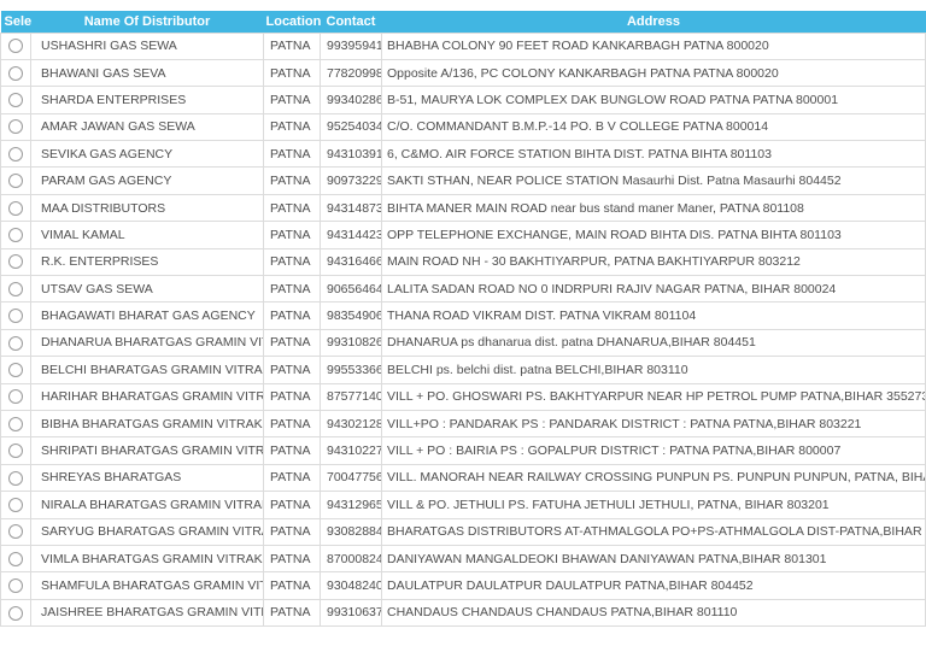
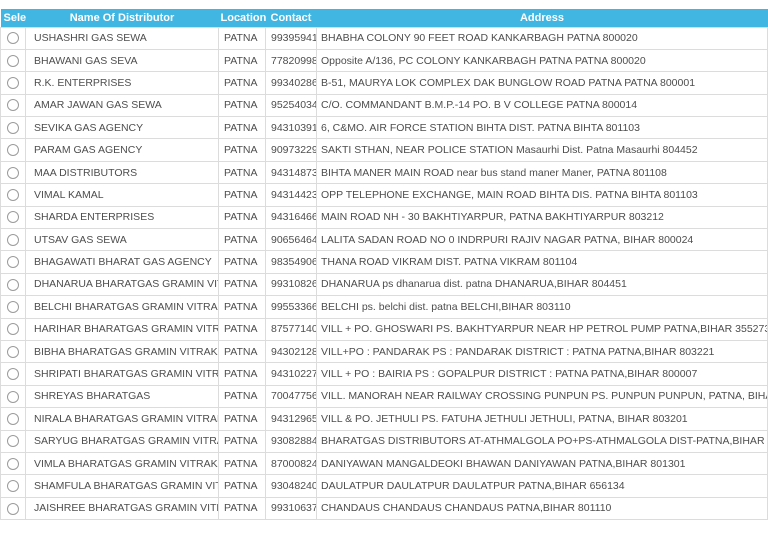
  Sele	Name Of Distributor	Location	Contact	Address
  	USHASHRI GAS SEWA	PATNA	99395941	BHABHA COLONY 90 FEET ROAD KANKARBAGH PATNA 800020
  	BHAWANI GAS SEVA	PATNA	77820998	Opposite A/136, PC COLONY KANKARBAGH PATNA PATNA 800020
- 	SHARDA ENTERPRISES	PATNA	99340286	B-51, MAURYA LOK COMPLEX DAK BUNGLOW ROAD PATNA PATNA 800001
+ 	R.K. ENTERPRISES	PATNA	99340286	B-51, MAURYA LOK COMPLEX DAK BUNGLOW ROAD PATNA PATNA 800001
  	AMAR JAWAN GAS SEWA	PATNA	95254034	C/O. COMMANDANT B.M.P.-14 PO. B V COLLEGE PATNA 800014
  	SEVIKA GAS AGENCY	PATNA	94310391	6, C&MO. AIR FORCE STATION BIHTA DIST. PATNA BIHTA 801103
  	PARAM GAS AGENCY	PATNA	90973229	SAKTI STHAN, NEAR POLICE STATION Masaurhi Dist. Patna Masaurhi 804452
  	MAA DISTRIBUTORS	PATNA	94314873	BIHTA MANER MAIN ROAD near bus stand maner Maner, PATNA 801108
  	VIMAL KAMAL	PATNA	94314423	OPP TELEPHONE EXCHANGE, MAIN ROAD BIHTA DIS. PATNA BIHTA 801103
- 	R.K. ENTERPRISES	PATNA	94316466	MAIN ROAD NH - 30 BAKHTIYARPUR, PATNA BAKHTIYARPUR 803212
+ 	SHARDA ENTERPRISES	PATNA	94316466	MAIN ROAD NH - 30 BAKHTIYARPUR, PATNA BAKHTIYARPUR 803212
  	UTSAV GAS SEWA	PATNA	90656464	LALITA SADAN ROAD NO 0 INDRPURI RAJIV NAGAR PATNA, BIHAR 800024
  	BHAGAWATI BHARAT GAS AGENCY	PATNA	98354906	THANA ROAD VIKRAM DIST. PATNA VIKRAM 801104
  	DHANARUA BHARATGAS GRAMIN VI	PATNA	99310826	DHANARUA ps dhanarua dist. patna DHANARUA,BIHAR 804451
  	BELCHI BHARATGAS GRAMIN VITRA	PATNA	99553366	BELCHI ps. belchi dist. patna BELCHI,BIHAR 803110
  	HARIHAR BHARATGAS GRAMIN VITR	PATNA	87577140	VILL + PO. GHOSWARI PS. BAKHTYARPUR NEAR HP PETROL PUMP PATNA,BIHAR 355273
  	BIBHA BHARATGAS GRAMIN VITRAK	PATNA	94302128	VILL+PO : PANDARAK PS : PANDARAK DISTRICT : PATNA PATNA,BIHAR 803221
  	SHRIPATI BHARATGAS GRAMIN VITR	PATNA	94310227	VILL + PO : BAIRIA PS : GOPALPUR DISTRICT : PATNA PATNA,BIHAR 800007
  	SHREYAS BHARATGAS	PATNA	70047756	VILL. MANORAH NEAR RAILWAY CROSSING PUNPUN PS. PUNPUN PUNPUN, PATNA, BIH
  	NIRALA BHARATGAS GRAMIN VITRA	PATNA	94312965	VILL & PO. JETHULI PS. FATUHA JETHULI JETHULI, PATNA, BIHAR 803201
  	SARYUG BHARATGAS GRAMIN VITR	PATNA	93082884	BHARATGAS DISTRIBUTORS AT-ATHMALGOLA PO+PS-ATHMALGOLA DIST-PATNA,BIHAR
  	VIMLA BHARATGAS GRAMIN VITRAK	PATNA	87000824	DANIYAWAN MANGALDEOKI BHAWAN DANIYAWAN PATNA,BIHAR 801301
- 	SHAMFULA BHARATGAS GRAMIN VI	PATNA	93048240	DAULATPUR DAULATPUR DAULATPUR PATNA,BIHAR 804452
+ 	SHAMFULA BHARATGAS GRAMIN VI	PATNA	93048240	DAULATPUR DAULATPUR DAULATPUR PATNA,BIHAR 656134
  	JAISHREE BHARATGAS GRAMIN VIT	PATNA	99310637	CHANDAUS CHANDAUS CHANDAUS PATNA,BIHAR 801110
